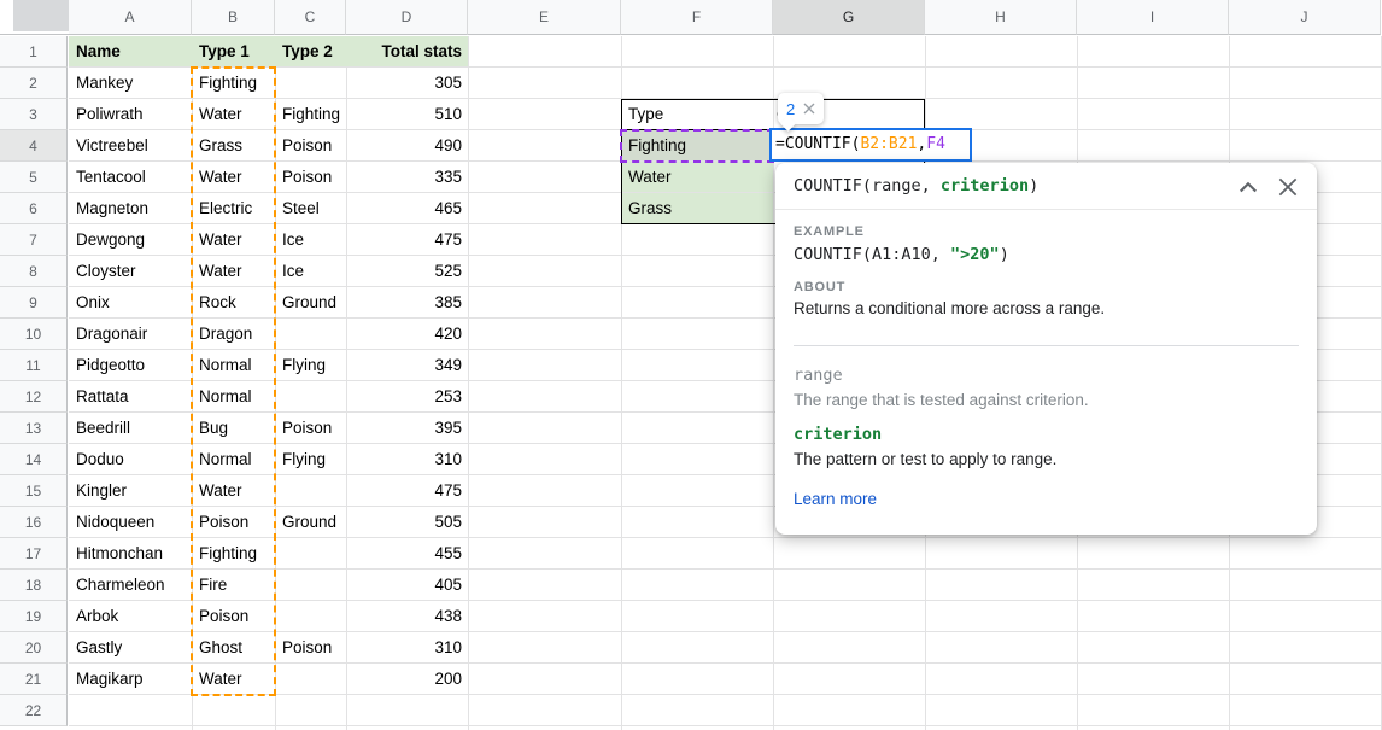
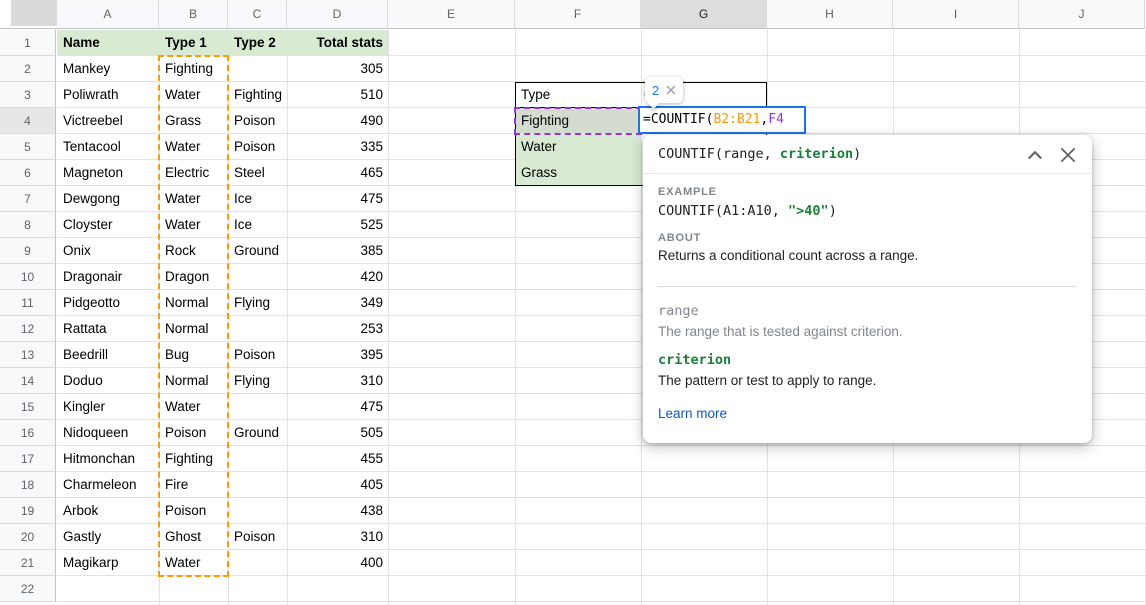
  Type
  Fighting
  Water
  Grass
  =COUNTIF(B2:B21,F4
  Name
  Type 1
  Type 2
  Total stats
  Mankey
  Fighting
  305
  Poliwrath
  Water
  Fighting
  510
  Victreebel
  Grass
  Poison
  490
  Tentacool
  Water
  Poison
  335
  Magneton
  Electric
  Steel
  465
  Dewgong
  Water
  Ice
  475
  Cloyster
  Water
  Ice
  525
  Onix
  Rock
  Ground
  385
  Dragonair
  Dragon
  420
  Pidgeotto
  Normal
  Flying
  349
  Rattata
  Normal
  253
  Beedrill
  Bug
  Poison
  395
  Doduo
  Normal
  Flying
  310
  Kingler
  Water
  475
  Nidoqueen
  Poison
  Ground
  505
  Hitmonchan
  Fighting
  455
  Charmeleon
  Fire
  405
  Arbok
  Poison
  438
  Gastly
  Ghost
  Poison
  310
  Magikarp
  Water
- 200
+ 400
  2
  COUNTIF(range, criterion)
  EXAMPLE
- COUNTIF(A1:A10, ">20")
+ COUNTIF(A1:A10, ">40")
  ABOUT
- Returns a conditional more across a range.
+ Returns a conditional count across a range.
  range
  The range that is tested against criterion.
  criterion
  The pattern or test to apply to range.
  Learn more
  A
  B
  C
  D
  E
  F
  G
  H
  I
  J
  1
  2
  3
  4
  5
  6
  7
  8
  9
  10
  11
  12
  13
  14
  15
  16
  17
  18
  19
  20
  21
  22
